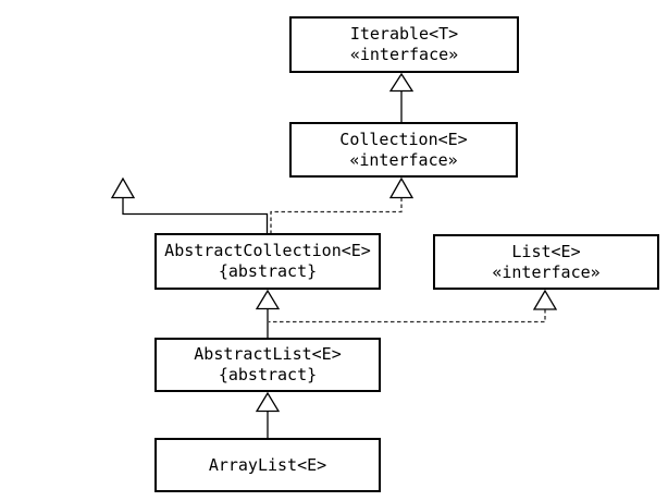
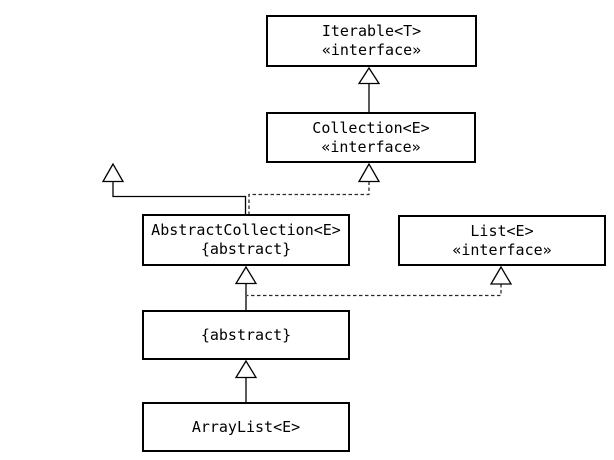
  Iterable<T>
  «interface»
  Collection<E>
  «interface»
  AbstractCollection<E>
  {abstract}
  List<E>
  «interface»
- AbstractList<E>
  {abstract}
  ArrayList<E>
